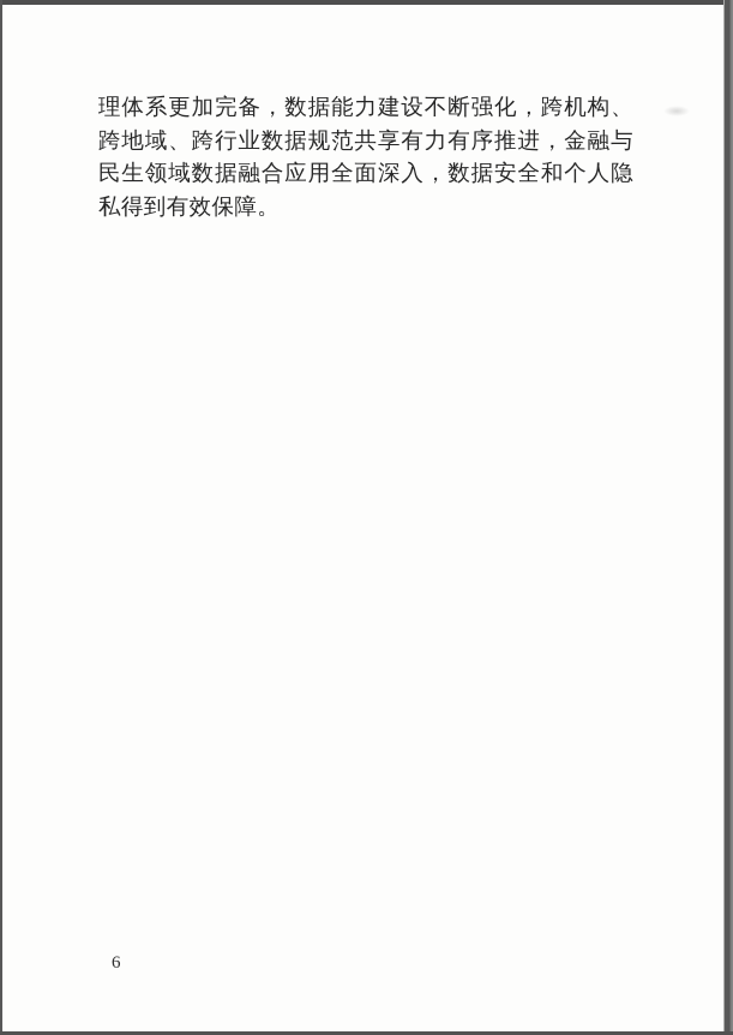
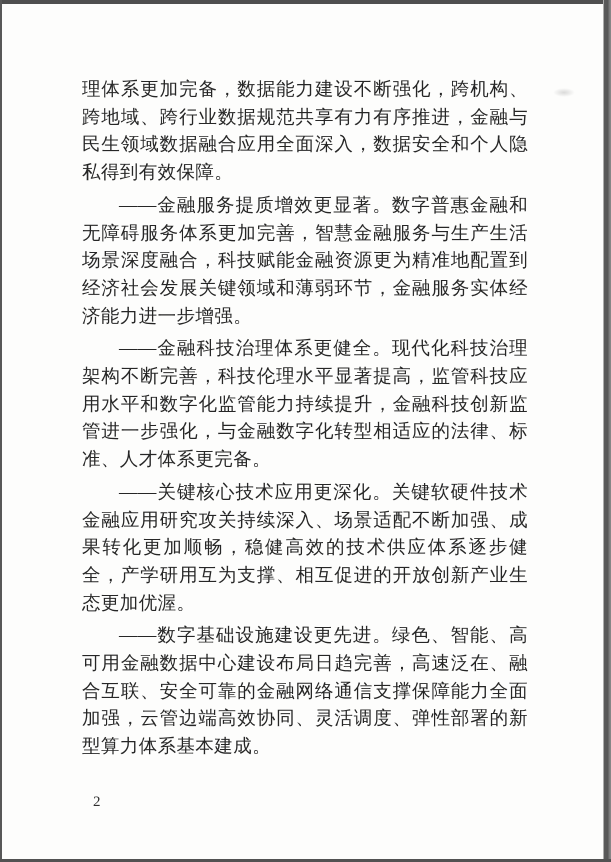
  理体系更加完备，数据能力建设不断强化，跨机构、跨地域、跨行业数据规范共享有力有序推进，金融与民生领域数据融合应用全面深入，数据安全和个人隐私得到有效保障。
+ ——金融服务提质增效更显著。数字普惠金融和无障碍服务体系更加完善，智慧金融服务与生产生活场景深度融合，科技赋能金融资源更为精准地配置到经济社会发展关键领域和薄弱环节，金融服务实体经济能力进一步增强。
+ ——金融科技治理体系更健全。现代化科技治理架构不断完善，科技伦理水平显著提高，监管科技应用水平和数字化监管能力持续提升，金融科技创新监管进一步强化，与金融数字化转型相适应的法律、标准、人才体系更完备。
+ ——关键核心技术应用更深化。关键软硬件技术金融应用研究攻关持续深入、场景适配不断加强、成果转化更加顺畅，稳健高效的技术供应体系逐步健全，产学研用互为支撑、相互促进的开放创新产业生态更加优渥。
+ ——数字基础设施建设更先进。绿色、智能、高可用金融数据中心建设布局日趋完善，高速泛在、融合互联、安全可靠的金融网络通信支撑保障能力全面加强，云管边端高效协同、灵活调度、弹性部署的新型算力体系基本建成。
- 6
+ 2
